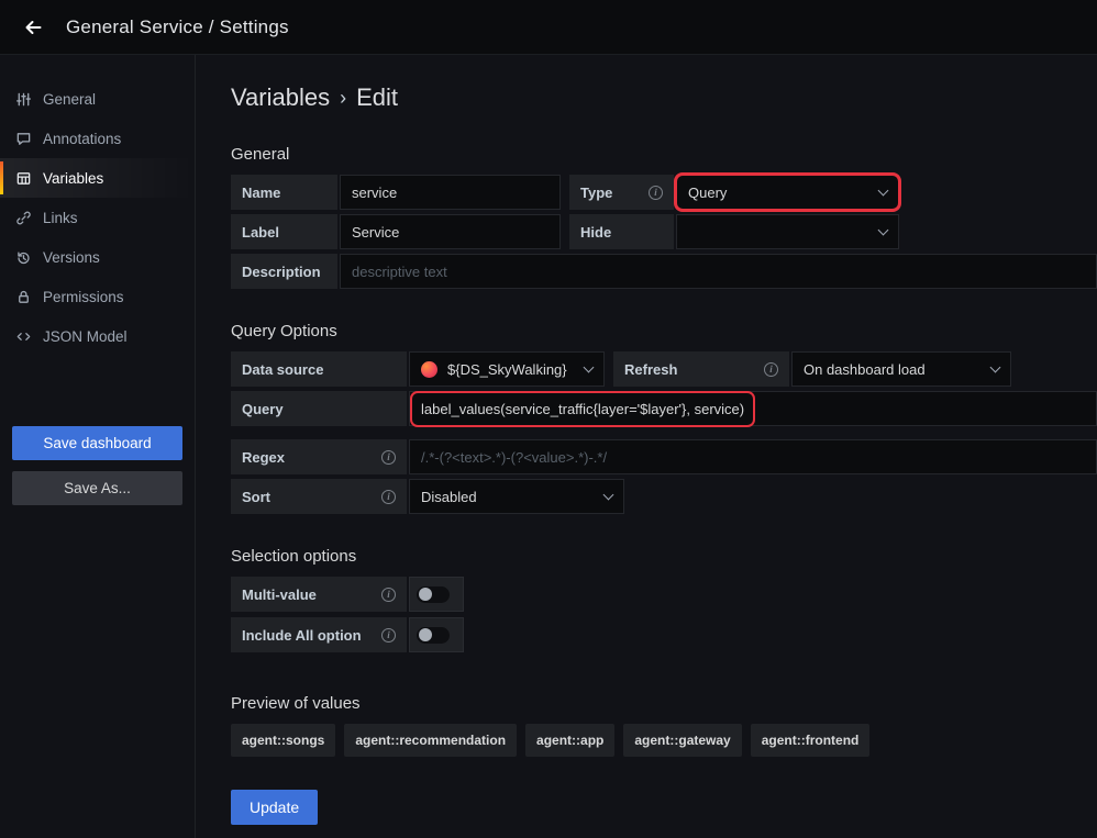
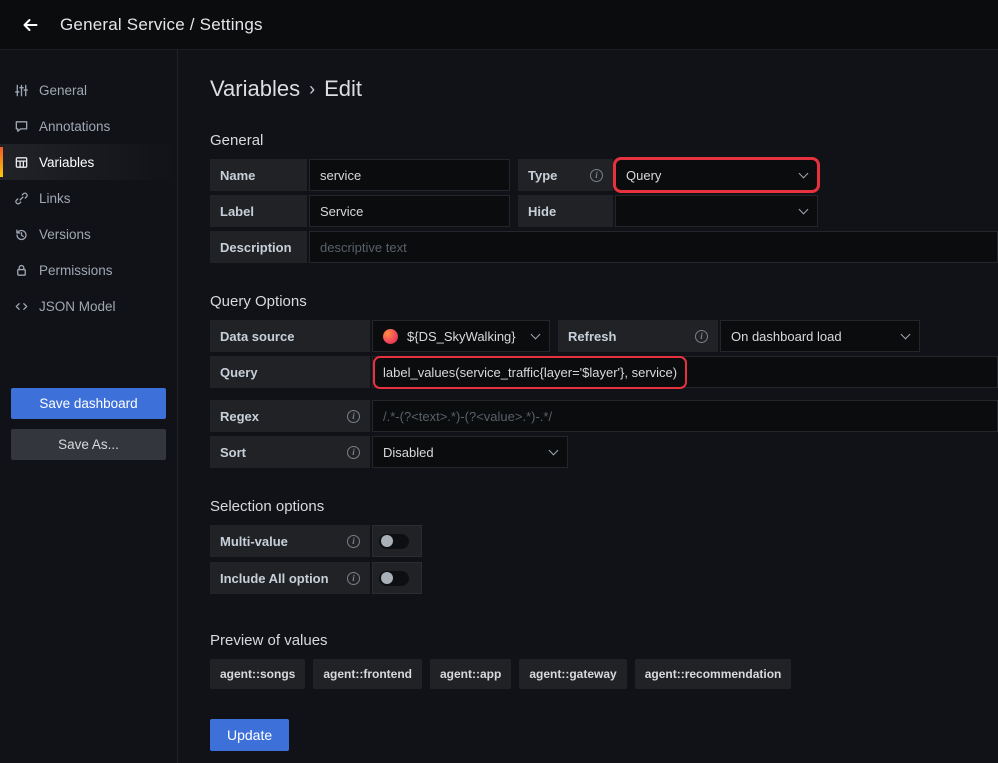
  General Service / Settings
  General
  Annotations
  Variables
  Links
  Versions
  Permissions
  JSON Model
  Save dashboard
  Save As...
  Variables
  ›
  Edit
  General
  Name
  service
  Type
  Query
  Label
  Service
  Hide
  Description
  descriptive text
  Query Options
  Data source
  ${DS_SkyWalking}
  Refresh
  On dashboard load
  Query
  label_values(service_traffic{layer='$layer'}, service)
  Regex
  /.*-(?<text>.*)-(?<value>.*)-.*/
  Sort
  Disabled
  Selection options
  Multi-value
  Include All option
  Preview of values
  agent::songs
- agent::recommendation
+ agent::frontend
  agent::app
  agent::gateway
- agent::frontend
+ agent::recommendation
  Update
